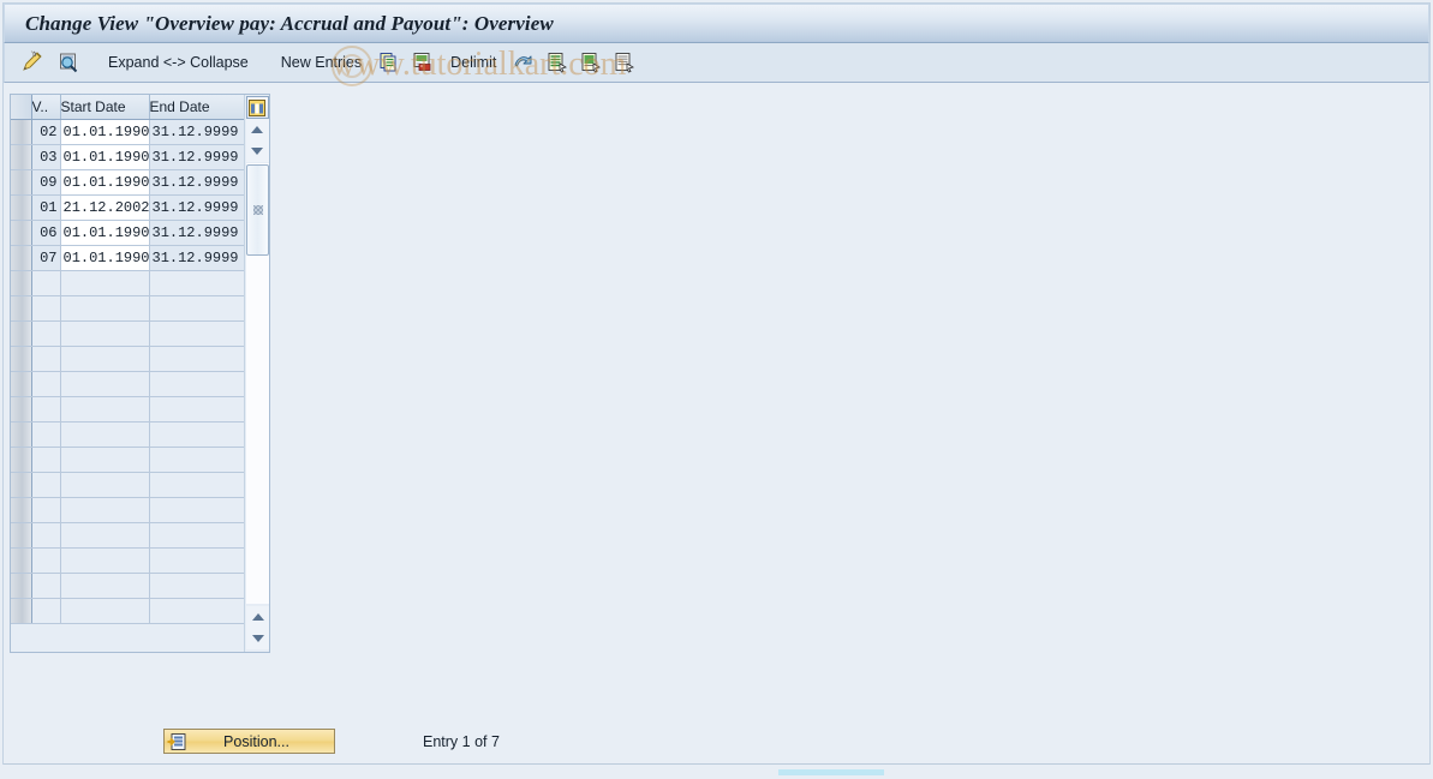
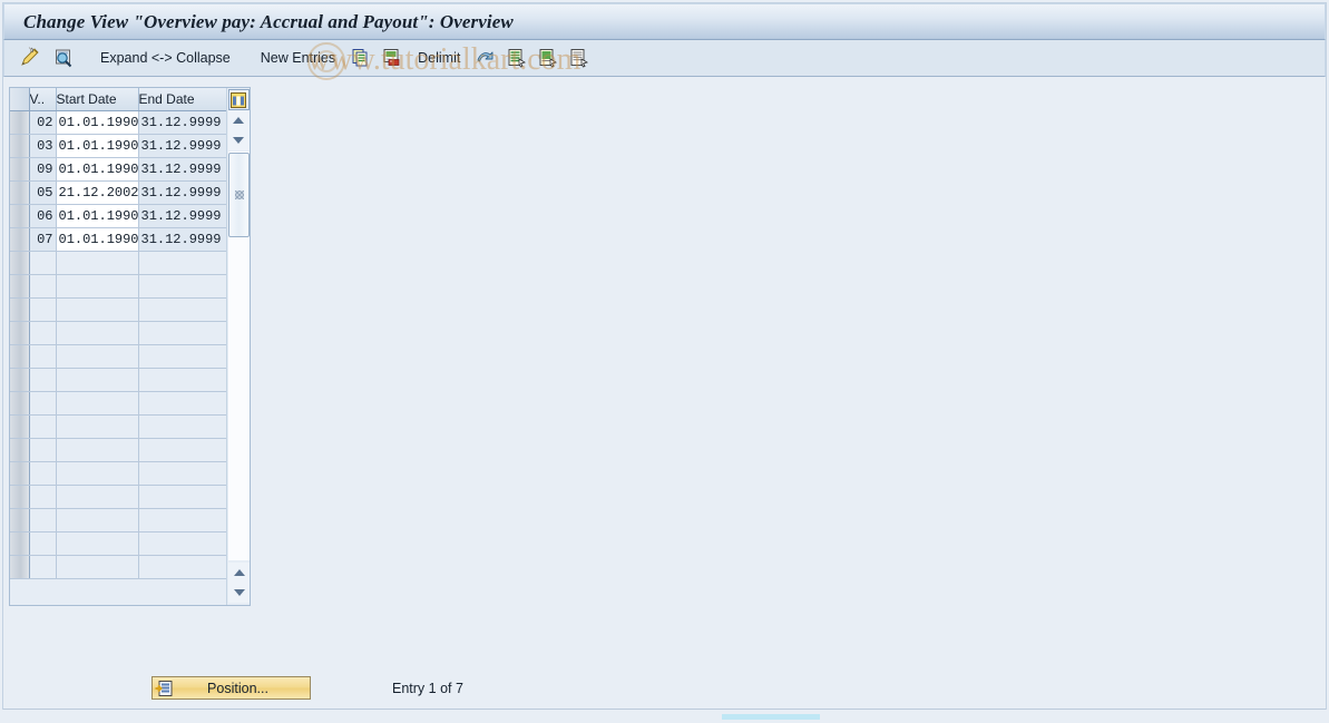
  Change View "Overview pay: Accrual and Payout": Overview
  Expand <-> Collapse
  New Entries
  Delimit
  www.tutorialkart.com
  	V..	Start Date	End Date
  	02	01.01.1990	31.12.9999
  	03	01.01.1990	31.12.9999
  	09	01.01.1990	31.12.9999
- 	01	21.12.2002	31.12.9999
+ 	05	21.12.2002	31.12.9999
  	06	01.01.1990	31.12.9999
  	07	01.01.1990	31.12.9999
  Position...
  Entry 1 of 7
